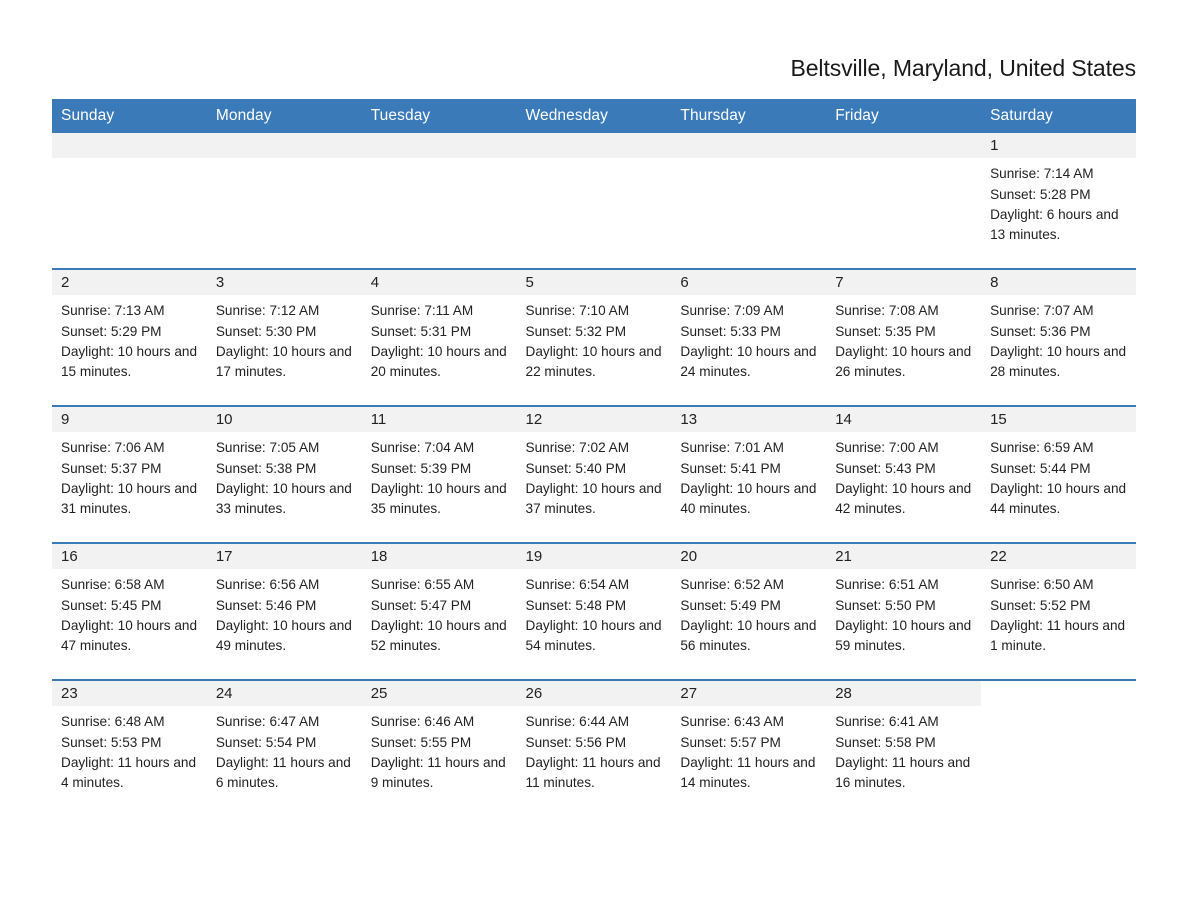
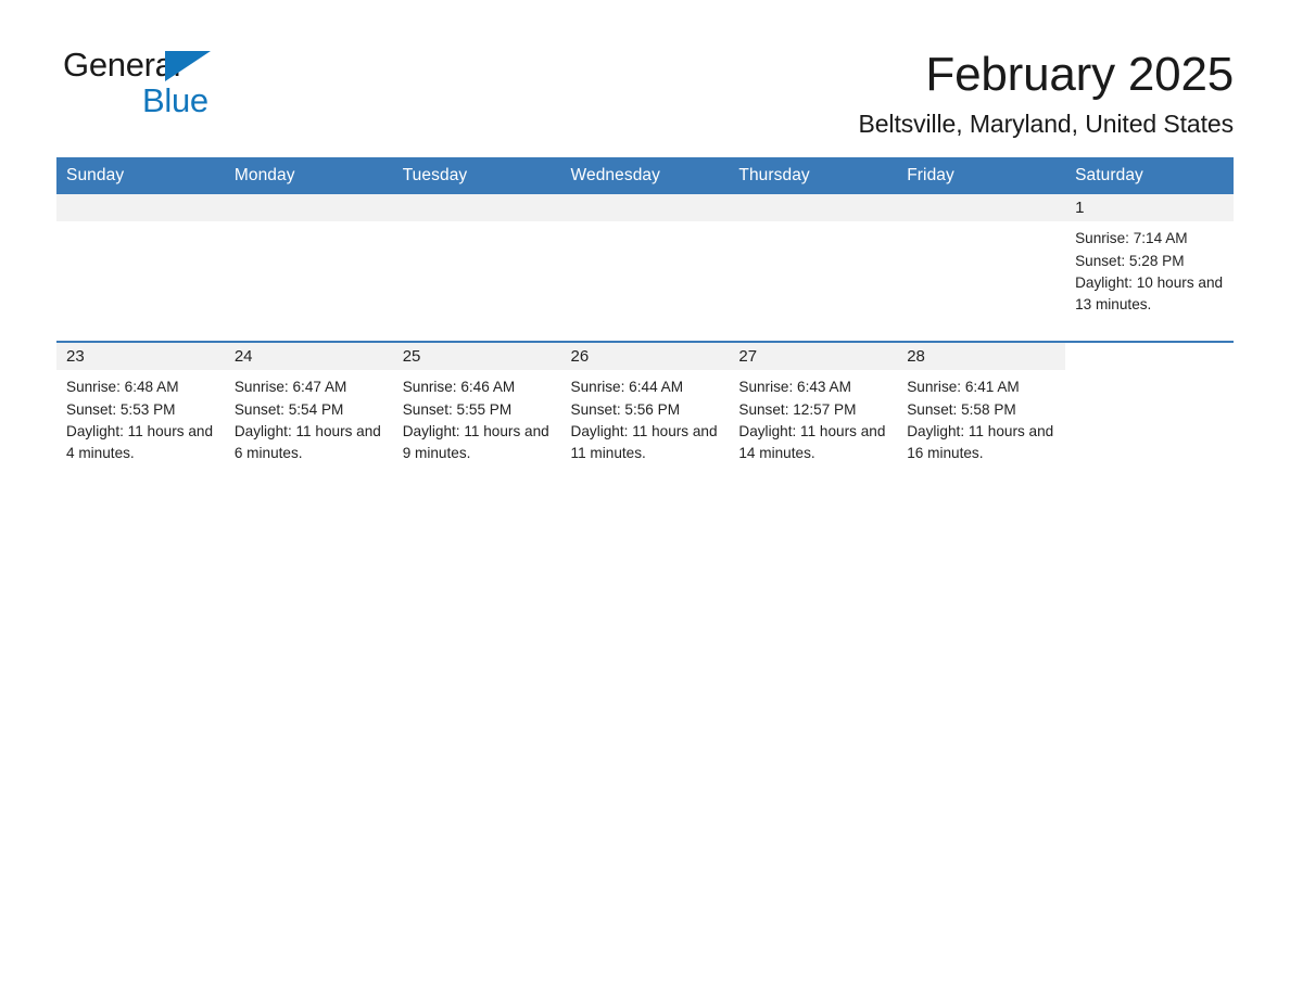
+ General
+ Blue
+ February 2025
  Beltsville, Maryland, United States
  Sunday	Monday	Tuesday	Wednesday	Thursday	Friday	Saturday
- 						1Sunrise: 7:14 AMSunset: 5:28 PMDaylight: 6 hours and 13 minutes.
+ 						1Sunrise: 7:14 AMSunset: 5:28 PMDaylight: 10 hours and 13 minutes.
- 2Sunrise: 7:13 AMSunset: 5:29 PMDaylight: 10 hours and 15 minutes.	3Sunrise: 7:12 AMSunset: 5:30 PMDaylight: 10 hours and 17 minutes.	4Sunrise: 7:11 AMSunset: 5:31 PMDaylight: 10 hours and 20 minutes.	5Sunrise: 7:10 AMSunset: 5:32 PMDaylight: 10 hours and 22 minutes.	6Sunrise: 7:09 AMSunset: 5:33 PMDaylight: 10 hours and 24 minutes.	7Sunrise: 7:08 AMSunset: 5:35 PMDaylight: 10 hours and 26 minutes.	8Sunrise: 7:07 AMSunset: 5:36 PMDaylight: 10 hours and 28 minutes.
- 9Sunrise: 7:06 AMSunset: 5:37 PMDaylight: 10 hours and 31 minutes.	10Sunrise: 7:05 AMSunset: 5:38 PMDaylight: 10 hours and 33 minutes.	11Sunrise: 7:04 AMSunset: 5:39 PMDaylight: 10 hours and 35 minutes.	12Sunrise: 7:02 AMSunset: 5:40 PMDaylight: 10 hours and 37 minutes.	13Sunrise: 7:01 AMSunset: 5:41 PMDaylight: 10 hours and 40 minutes.	14Sunrise: 7:00 AMSunset: 5:43 PMDaylight: 10 hours and 42 minutes.	15Sunrise: 6:59 AMSunset: 5:44 PMDaylight: 10 hours and 44 minutes.
- 16Sunrise: 6:58 AMSunset: 5:45 PMDaylight: 10 hours and 47 minutes.	17Sunrise: 6:56 AMSunset: 5:46 PMDaylight: 10 hours and 49 minutes.	18Sunrise: 6:55 AMSunset: 5:47 PMDaylight: 10 hours and 52 minutes.	19Sunrise: 6:54 AMSunset: 5:48 PMDaylight: 10 hours and 54 minutes.	20Sunrise: 6:52 AMSunset: 5:49 PMDaylight: 10 hours and 56 minutes.	21Sunrise: 6:51 AMSunset: 5:50 PMDaylight: 10 hours and 59 minutes.	22Sunrise: 6:50 AMSunset: 5:52 PMDaylight: 11 hours and 1 minute.
- 23Sunrise: 6:48 AMSunset: 5:53 PMDaylight: 11 hours and 4 minutes.	24Sunrise: 6:47 AMSunset: 5:54 PMDaylight: 11 hours and 6 minutes.	25Sunrise: 6:46 AMSunset: 5:55 PMDaylight: 11 hours and 9 minutes.	26Sunrise: 6:44 AMSunset: 5:56 PMDaylight: 11 hours and 11 minutes.	27Sunrise: 6:43 AMSunset: 5:57 PMDaylight: 11 hours and 14 minutes.	28Sunrise: 6:41 AMSunset: 5:58 PMDaylight: 11 hours and 16 minutes.
+ 23Sunrise: 6:48 AMSunset: 5:53 PMDaylight: 11 hours and 4 minutes.	24Sunrise: 6:47 AMSunset: 5:54 PMDaylight: 11 hours and 6 minutes.	25Sunrise: 6:46 AMSunset: 5:55 PMDaylight: 11 hours and 9 minutes.	26Sunrise: 6:44 AMSunset: 5:56 PMDaylight: 11 hours and 11 minutes.	27Sunrise: 6:43 AMSunset: 12:57 PMDaylight: 11 hours and 14 minutes.	28Sunrise: 6:41 AMSunset: 5:58 PMDaylight: 11 hours and 16 minutes.
